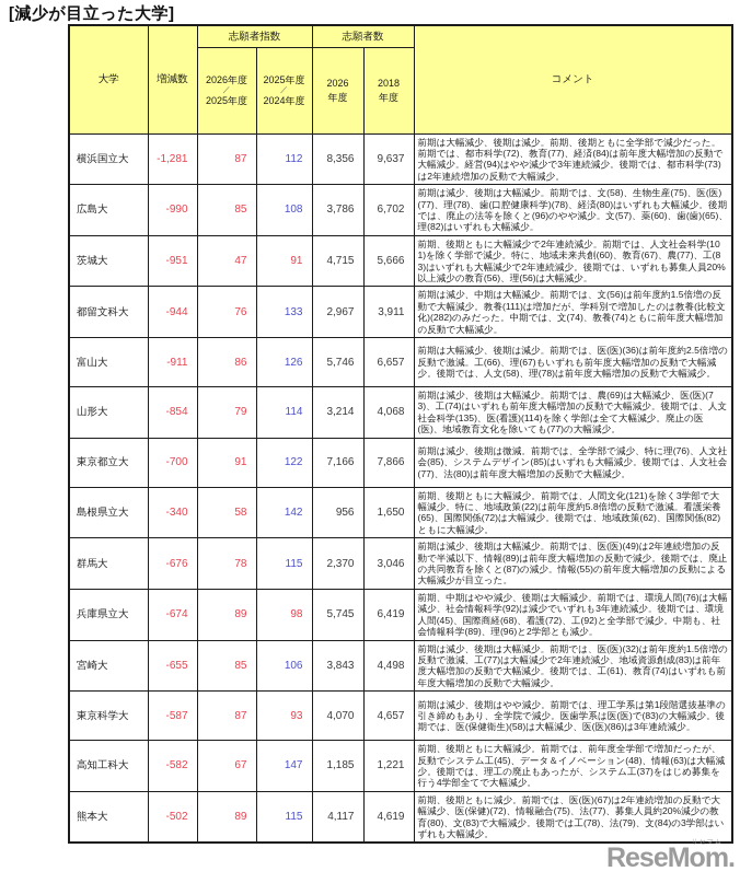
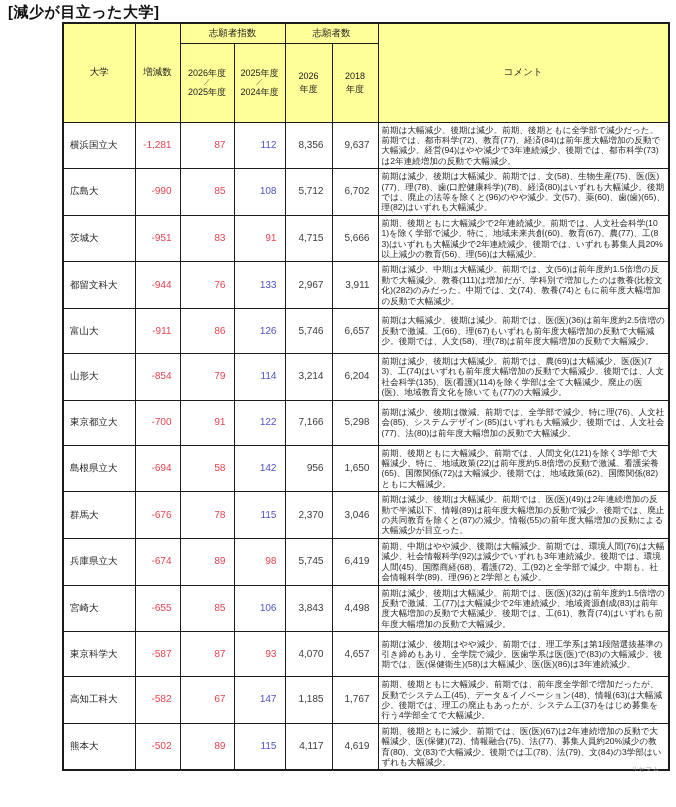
  [減少が目立った大学]
  大学	増減数	志願者指数	志願者数	コメント
  2026年度 2025年度	2025年度 2024年度	2026 年度	2018 年度
  横浜国立大	-1,281	87	112	8,356	9,637	前期は大幅減少、後期は減少。前期、後期ともに全学部で減少だった。前期では、都市科学(72)、教育(77)、経済(84)は前年度大幅増加の反動で大幅減少。経営(94)はやや減少で3年連続減少。後期では、都市科学(73)は2年連続増加の反動で大幅減少。
- 広島大	-990	85	108	3,786	6,702	前期は減少、後期は大幅減少。前期では、文(58)、生物生産(75)、医(医)(77)、理(78)、歯(口腔健康科学)(78)、経済(80)はいずれも大幅減少。後期では、廃止の法等を除くと(96)のやや減少。文(57)、薬(60)、歯(歯)(65)、理(82)はいずれも大幅減少。
+ 広島大	-990	85	108	5,712	6,702	前期は減少、後期は大幅減少。前期では、文(58)、生物生産(75)、医(医)(77)、理(78)、歯(口腔健康科学)(78)、経済(80)はいずれも大幅減少。後期では、廃止の法等を除くと(96)のやや減少。文(57)、薬(60)、歯(歯)(65)、理(82)はいずれも大幅減少。
- 茨城大	-951	47	91	4,715	5,666	前期、後期ともに大幅減少で2年連続減少。前期では、人文社会科学(101)を除く学部で減少。特に、地域未来共創(60)、教育(67)、農(77)、工(83)はいずれも大幅減少で2年連続減少。後期では、いずれも募集人員20%以上減少の教育(56)、理(56)は大幅減少。
+ 茨城大	-951	83	91	4,715	5,666	前期、後期ともに大幅減少で2年連続減少。前期では、人文社会科学(101)を除く学部で減少。特に、地域未来共創(60)、教育(67)、農(77)、工(83)はいずれも大幅減少で2年連続減少。後期では、いずれも募集人員20%以上減少の教育(56)、理(56)は大幅減少。
  都留文科大	-944	76	133	2,967	3,911	前期は減少、中期は大幅減少。前期では、文(56)は前年度約1.5倍増の反動で大幅減少。教養(111)は増加だが、学科別で増加したのは教養(比較文化)(282)のみだった。中期では、文(74)、教養(74)ともに前年度大幅増加の反動で大幅減少。
  富山大	-911	86	126	5,746	6,657	前期は大幅減少、後期は減少。前期では、医(医)(36)は前年度約2.5倍増の反動で激減。工(66)、理(67)もいずれも前年度大幅増加の反動で大幅減少。後期では、人文(58)、理(78)は前年度大幅増加の反動で大幅減少。
- 山形大	-854	79	114	3,214	4,068	前期は減少、後期は大幅減少。前期では、農(69)は大幅減少、医(医)(73)、工(74)はいずれも前年度大幅増加の反動で大幅減少。後期では、人文社会科学(135)、医(看護)(114)を除く学部は全て大幅減少。廃止の医(医)、地域教育文化を除いても(77)の大幅減少。
+ 山形大	-854	79	114	3,214	6,204	前期は減少、後期は大幅減少。前期では、農(69)は大幅減少、医(医)(73)、工(74)はいずれも前年度大幅増加の反動で大幅減少。後期では、人文社会科学(135)、医(看護)(114)を除く学部は全て大幅減少。廃止の医(医)、地域教育文化を除いても(77)の大幅減少。
- 東京都立大	-700	91	122	7,166	7,866	前期は減少、後期は微減。前期では、全学部で減少、特に理(76)、人文社会(85)、システムデザイン(85)はいずれも大幅減少。後期では、人文社会(77)、法(80)は前年度大幅増加の反動で大幅減少。
+ 東京都立大	-700	91	122	7,166	5,298	前期は減少、後期は微減。前期では、全学部で減少、特に理(76)、人文社会(85)、システムデザイン(85)はいずれも大幅減少。後期では、人文社会(77)、法(80)は前年度大幅増加の反動で大幅減少。
- 島根県立大	-340	58	142	956	1,650	前期、後期ともに大幅減少。前期では、人間文化(121)を除く3学部で大幅減少。特に、地域政策(22)は前年度約5.8倍増の反動で激減。看護栄養(65)、国際関係(72)は大幅減少。後期では、地域政策(62)、国際関係(82)ともに大幅減少。
+ 島根県立大	-694	58	142	956	1,650	前期、後期ともに大幅減少。前期では、人間文化(121)を除く3学部で大幅減少。特に、地域政策(22)は前年度約5.8倍増の反動で激減。看護栄養(65)、国際関係(72)は大幅減少。後期では、地域政策(62)、国際関係(82)ともに大幅減少。
  群馬大	-676	78	115	2,370	3,046	前期は減少、後期は大幅減少。前期では、医(医)(49)は2年連続増加の反動で半減以下、情報(89)は前年度大幅増加の反動で減少。後期では、廃止の共同教育を除くと(87)の減少。情報(55)の前年度大幅増加の反動による大幅減少が目立った。
  兵庫県立大	-674	89	98	5,745	6,419	前期、中期はやや減少、後期は大幅減少。前期では、環境人間(76)は大幅減少、社会情報科学(92)は減少でいずれも3年連続減少。後期では、環境人間(45)、国際商経(68)、看護(72)、工(92)と全学部で減少。中期も、社会情報科学(89)、理(96)と2学部とも減少。
  宮崎大	-655	85	106	3,843	4,498	前期は減少、後期は大幅減少。前期では、医(医)(32)は前年度約1.5倍増の反動で激減、工(77)は大幅減少で2年連続減少、地域資源創成(83)は前年度大幅増加の反動で大幅減少。後期では、工(61)、教育(74)はいずれも前年度大幅増加の反動で大幅減少。
  東京科学大	-587	87	93	4,070	4,657	前期は減少、後期はやや減少。前期では、理工学系は第1段階選抜基準の引き締めもあり、全学院で減少。医歯学系は医(医)で(83)の大幅減少。後期では、医(保健衛生)(58)は大幅減少、医(医)(86)は3年連続減少。
- 高知工科大	-582	67	147	1,185	1,221	前期、後期ともに大幅減少。前期では、前年度全学部で増加だったが、反動でシステム工(45)、データ＆イノベーション(48)、情報(63)は大幅減少。後期では、理工の廃止もあったが、システム工(37)をはじめ募集を行う4学部全てで大幅減少。
+ 高知工科大	-582	67	147	1,185	1,767	前期、後期ともに大幅減少。前期では、前年度全学部で増加だったが、反動でシステム工(45)、データ＆イノベーション(48)、情報(63)は大幅減少。後期では、理工の廃止もあったが、システム工(37)をはじめ募集を行う4学部全てで大幅減少。
  熊本大	-502	89	115	4,117	4,619	前期、後期ともに減少。前期では、医(医)(67)は2年連続増加の反動で大幅減少、医(保健)(72)、情報融合(75)、法(77)、募集人員約20%減少の教育(80)、文(83)で大幅減少。後期では工(78)、法(79)、文(84)の3学部はいずれも大幅減少。
- ReseMom.
